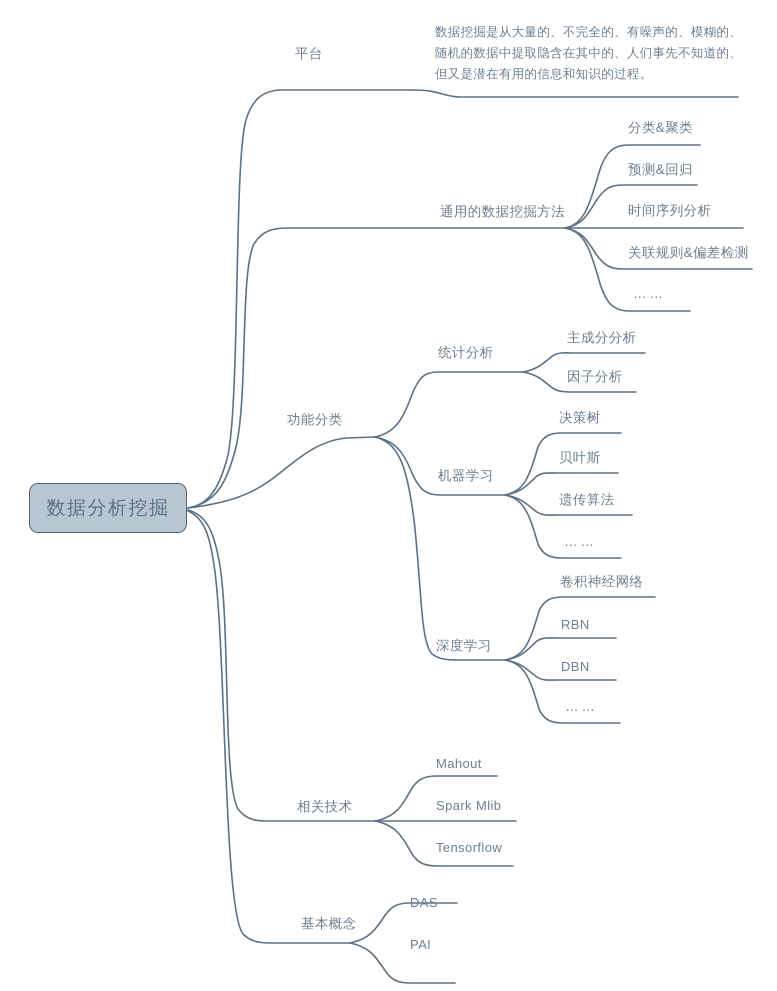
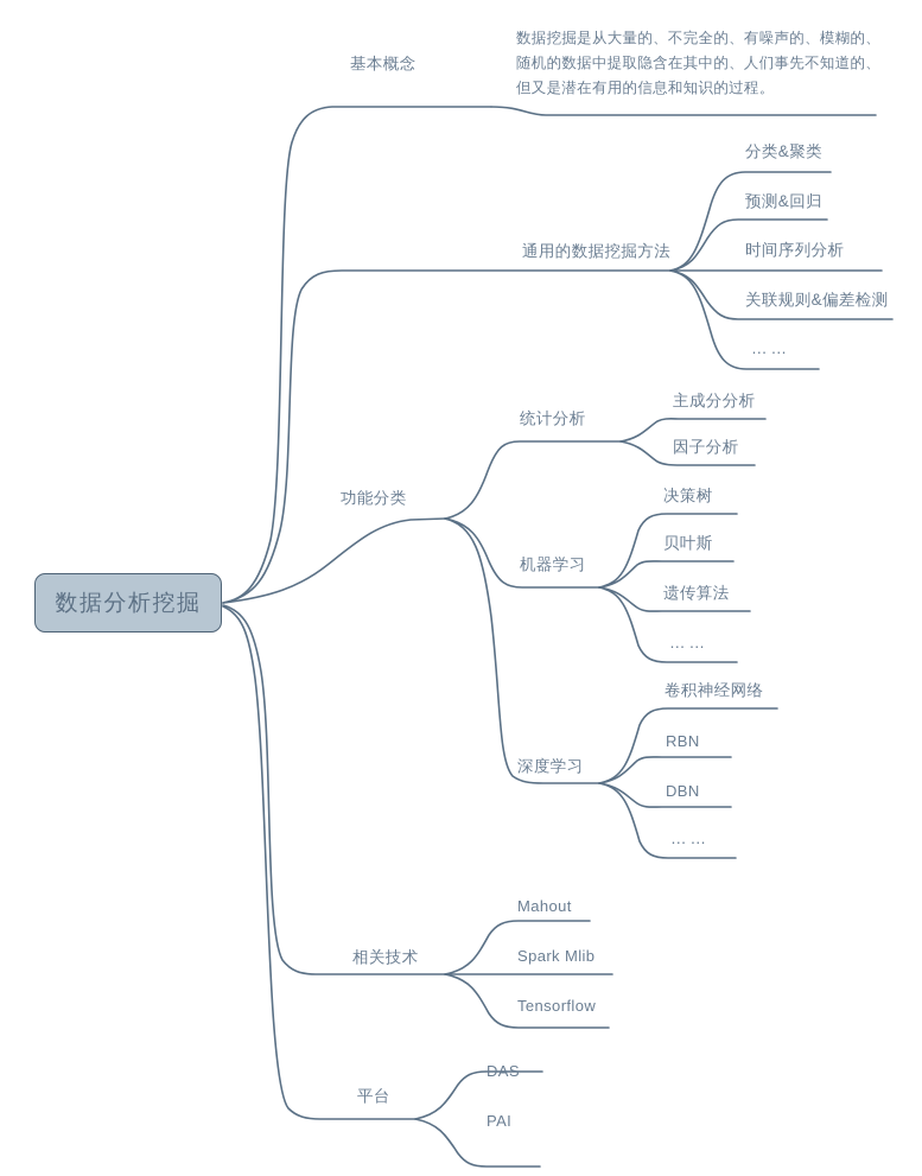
  数据分析挖掘
- 平台
+ 基本概念
  数据挖掘是从大量的、不完全的、有噪声的、模糊的、随机的数据中提取隐含在其中的、人们事先不知道的、但又是潜在有用的信息和知识的过程。
  通用的数据挖掘方法
  功能分类
  相关技术
- 基本概念
+ 平台
  分类&聚类
  预测&回归
  时间序列分析
  关联规则&偏差检测
  ……
  统计分析
  机器学习
  深度学习
  主成分分析
  因子分析
  决策树
  贝叶斯
  遗传算法
  ……
  卷积神经网络
  RBN
  DBN
  ……
  Mahout
  Spark Mlib
  Tensorflow
  DAS
  PAI
